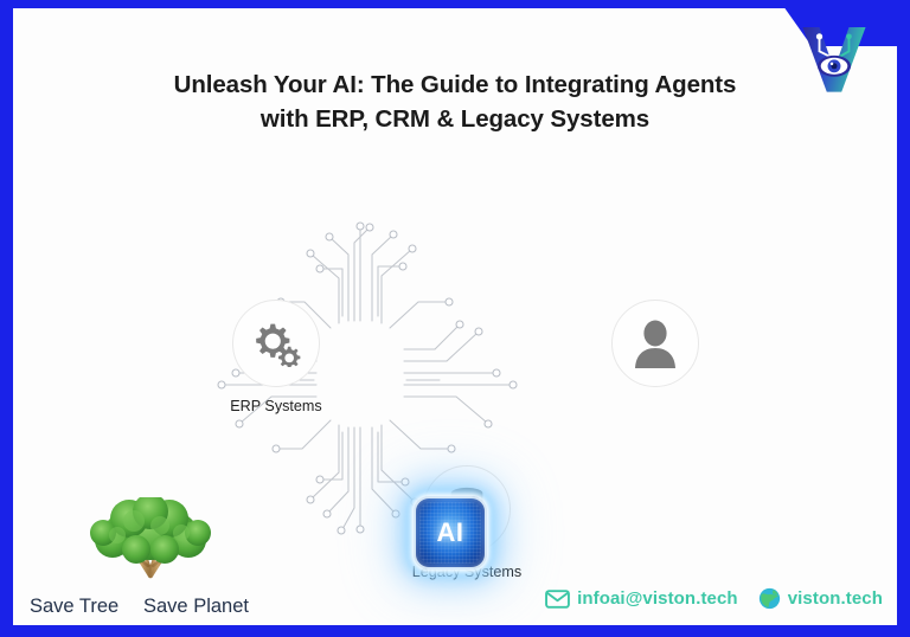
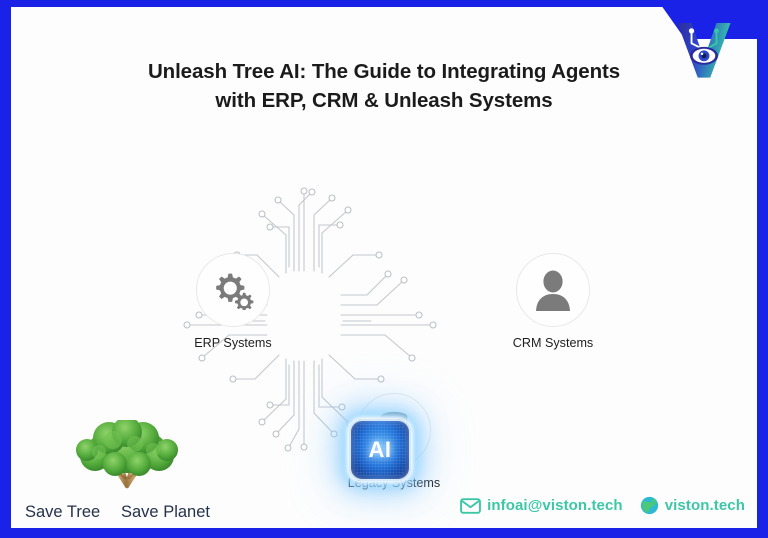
- Unleash Your AI: The Guide to Integrating Agents
+ Unleash Tree AI: The Guide to Integrating Agents
- with ERP, CRM & Legacy Systems
+ with ERP, CRM & Unleash Systems
  AI
  ERP Systems
+ CRM Systems
  Legacy Systems
  Save Tree
  Save Planet
  infoai@viston.tech
  viston.tech
